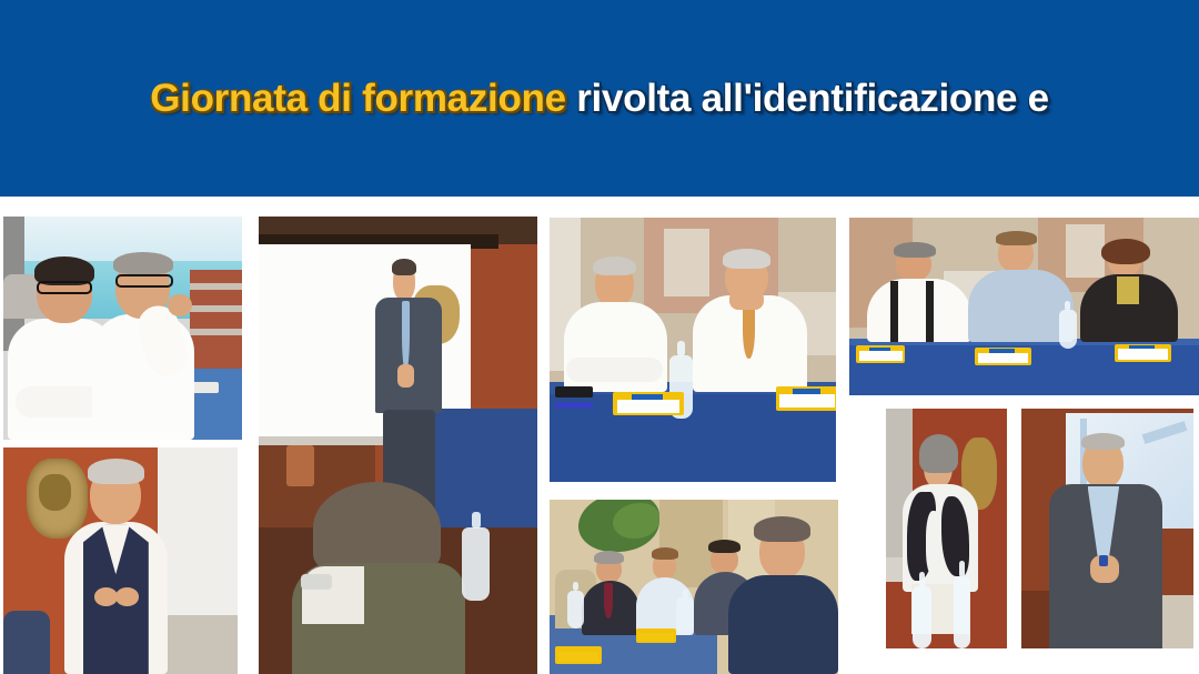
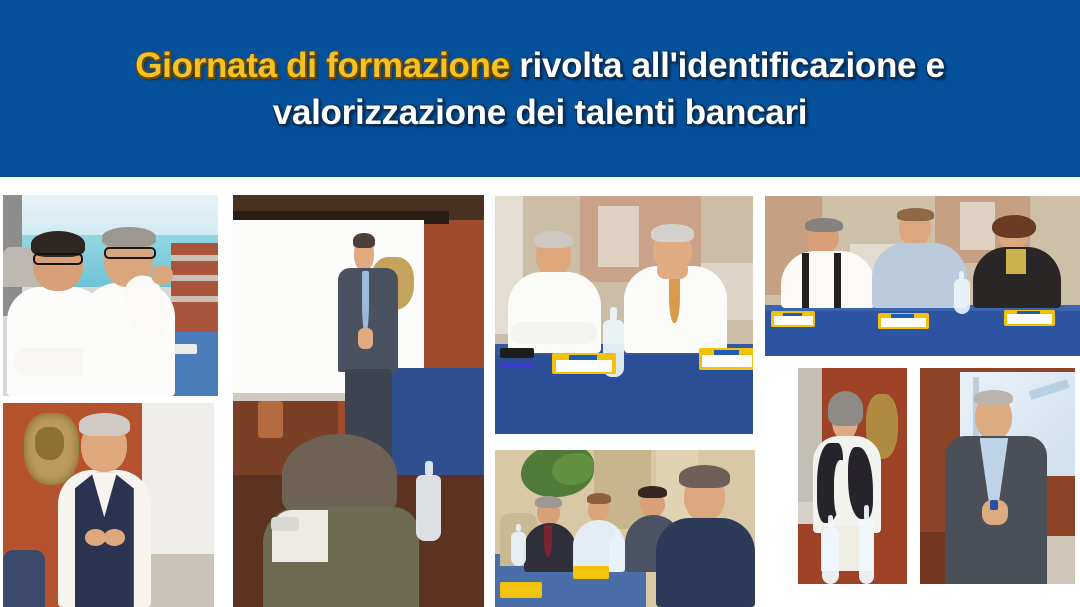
  Giornata di formazione rivolta all'identificazione e
+ valorizzazione dei talenti bancari
